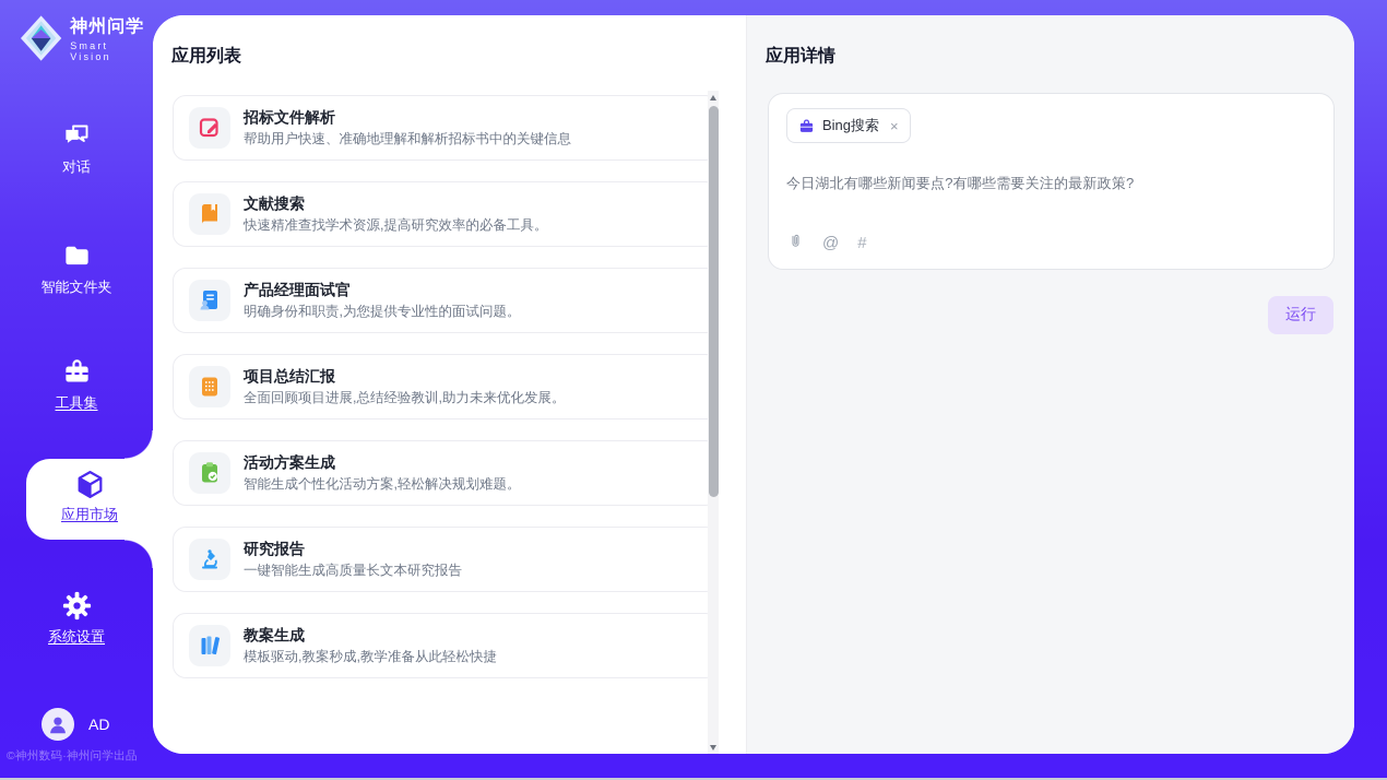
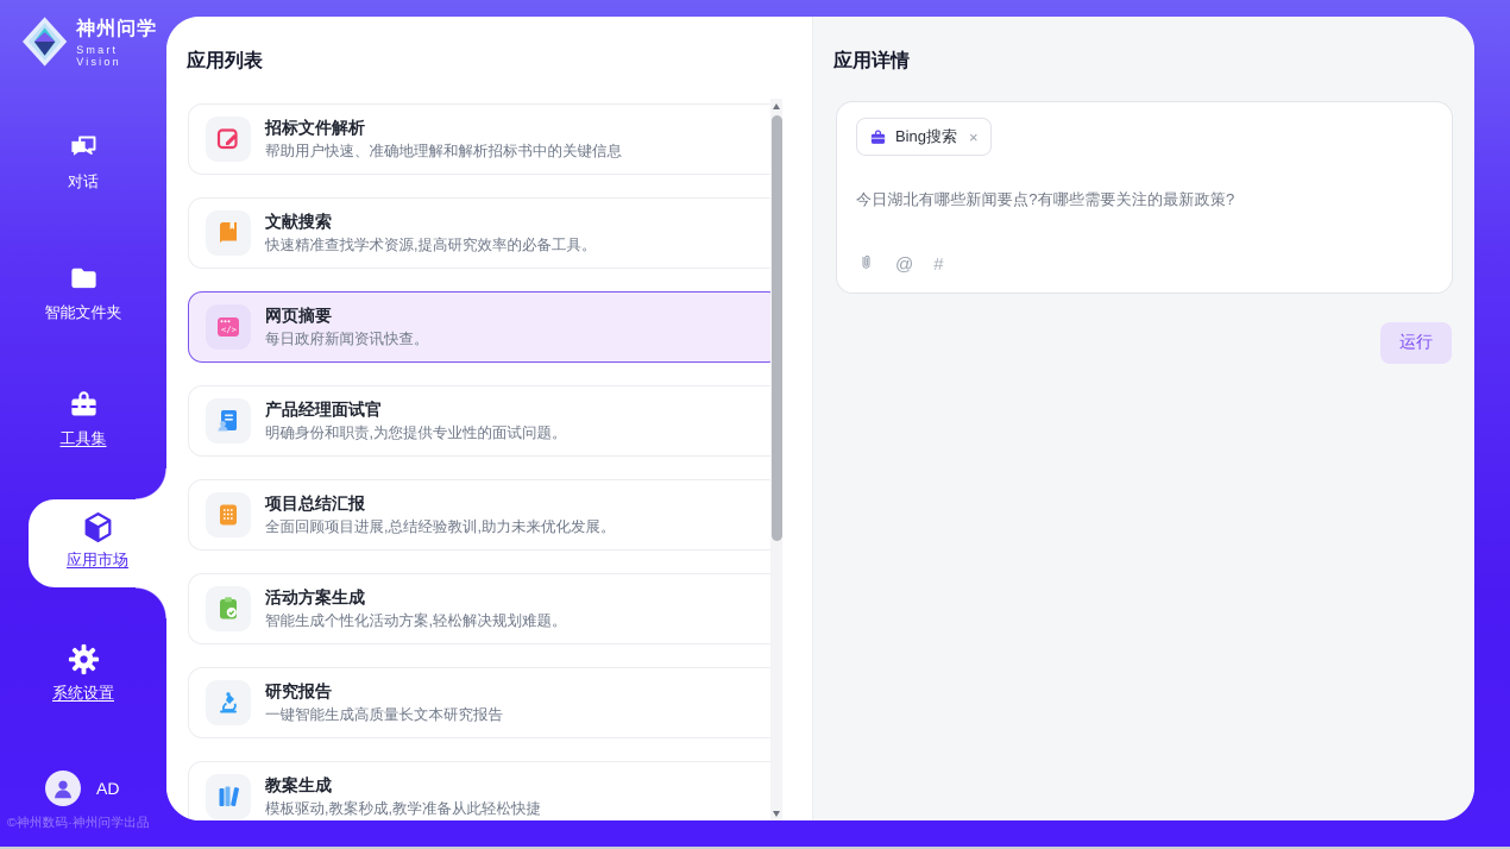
  神州问学
  Smart Vision
  对话
  智能文件夹
  工具集
  应用市场
  系统设置
  AD
  ©神州数码·神州问学出品
  应用列表
  招标文件解析
  帮助用户快速、准确地理解和解析招标书中的关键信息
  文献搜索
  快速精准查找学术资源,提高研究效率的必备工具。
+ </>
+ 网页摘要
+ 每日政府新闻资讯快查。
  产品经理面试官
  明确身份和职责,为您提供专业性的面试问题。
  项目总结汇报
  全面回顾项目进展,总结经验教训,助力未来优化发展。
  活动方案生成
  智能生成个性化活动方案,轻松解决规划难题。
  研究报告
  一键智能生成高质量长文本研究报告
  教案生成
  模板驱动,教案秒成,教学准备从此轻松快捷
  应用详情
  Bing搜索
  ×
  今日湖北有哪些新闻要点?有哪些需要关注的最新政策?
  @
  #
  运行
